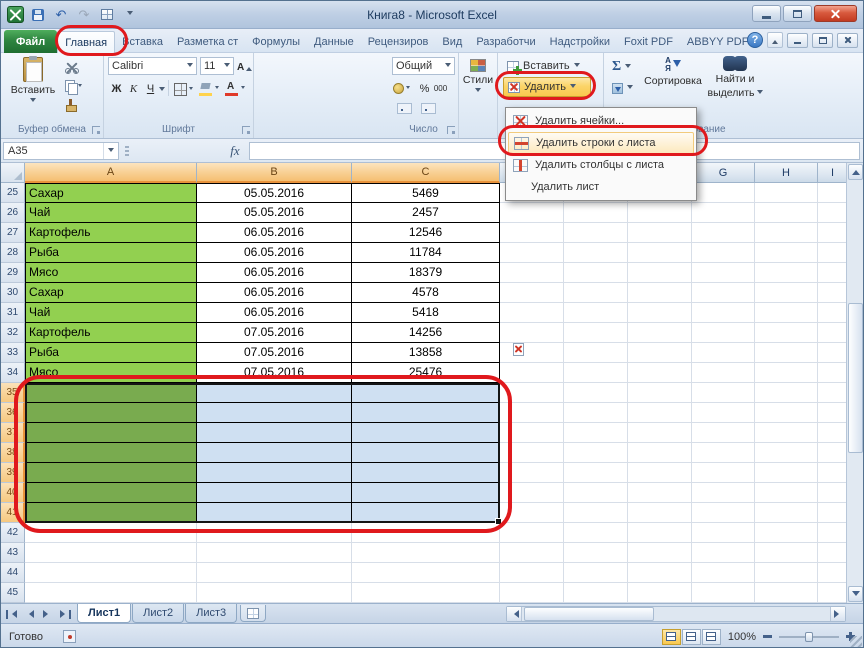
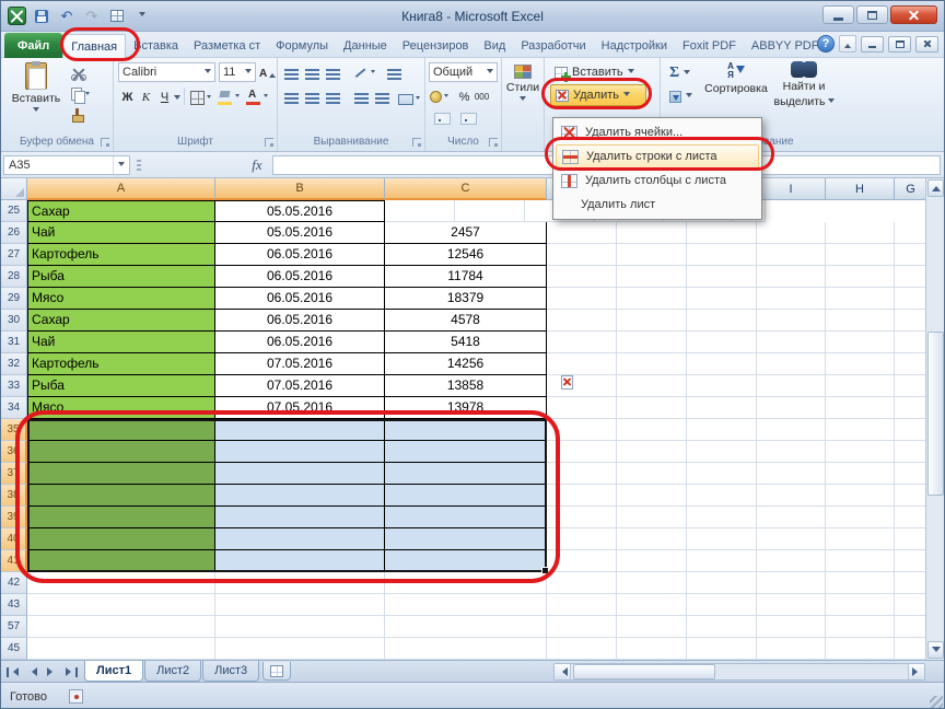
  ↶
  ↷
  Книга8 - Microsoft Excel
  Файл
  Главная
  Вставка
  Разметка ст
  Формулы
  Данные
  Рецензиров
  Вид
  Разработчи
  Надстройки
  Foxit PDF
  ABBYY PDF
  ?
  Вставить
  Буфер обмена
  Calibri
  11
  А
  Ж
  К
  Ч
  А
  Шрифт
+ Выравнивание
  Общий
  %
  000
  Число
  Стили
  Вставить
  Удалить
  Σ
  А
  Я
  Сортировка
  Найти и
  выделить
  A35
  fx
  A
  B
  C
- G
+ I
  H
- I
+ G
  25
  Сахар
  05.05.2016
- 5469
  26
  Чай
  05.05.2016
  2457
  27
  Картофель
  06.05.2016
  12546
  28
  Рыба
  06.05.2016
  11784
  29
  Мясо
  06.05.2016
  18379
  30
  Сахар
  06.05.2016
  4578
  31
  Чай
  06.05.2016
  5418
  32
  Картофель
  07.05.2016
  14256
  33
  Рыба
  07.05.2016
  13858
  34
  Мясо
  07.05.2016
- 25476
+ 13978
  35
  36
  37
  38
  39
  40
  41
  42
  43
- 44
+ 57
  45
  Лист1
  Лист2
  Лист3
  Готово
- 100%
  Удалить ячейки...
  Удалить строки с листа
  Удалить столбцы с листа
  Удалить лист
